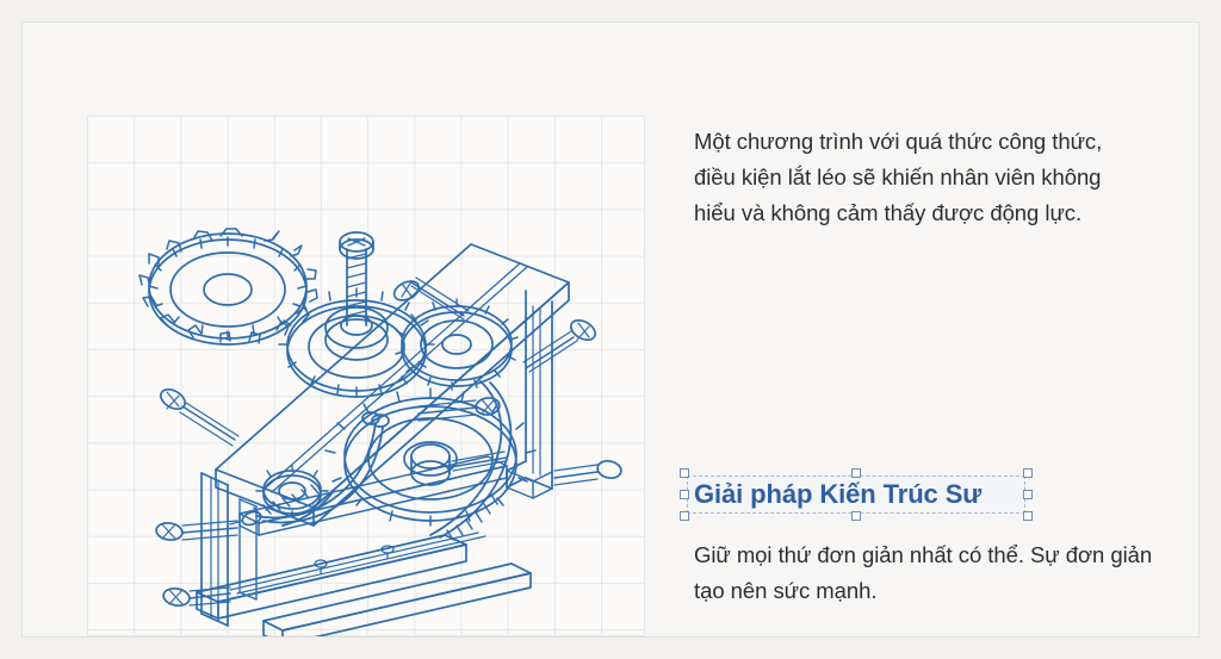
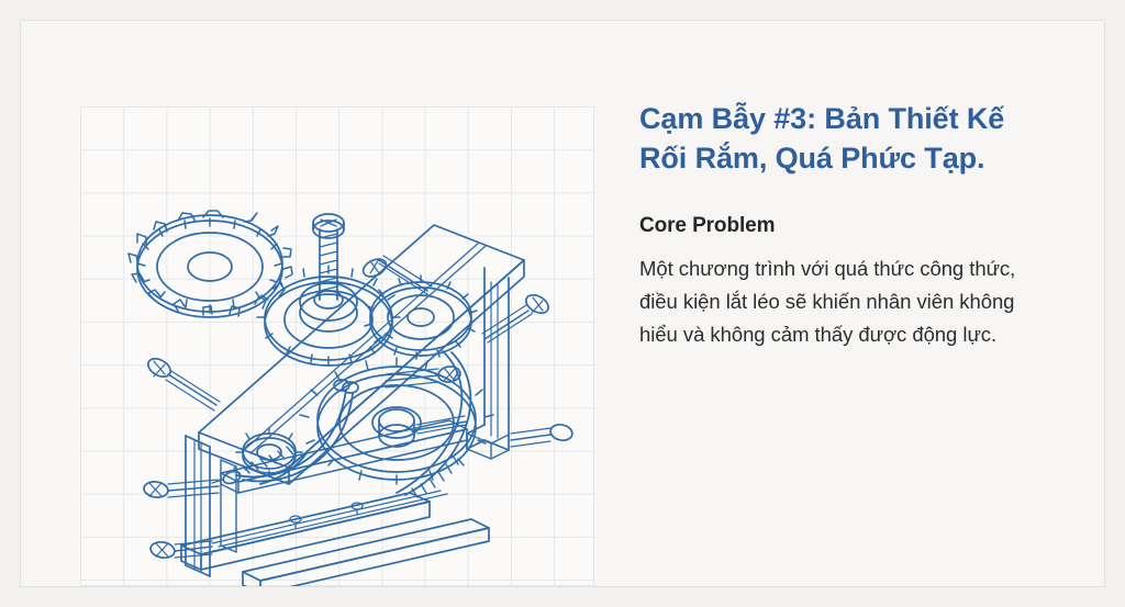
+ Cạm Bẫy #3: Bản Thiết Kế Rối Rắm, Quá Phức Tạp.
+ Core Problem
  Một chương trình với quá thức công thức, điều kiện lắt léo sẽ khiến nhân viên không hiểu và không cảm thấy được động lực.
- Giải pháp Kiến Trúc Sư
- Giữ mọi thứ đơn giản nhất có thể. Sự đơn giản tạo nên sức mạnh.
